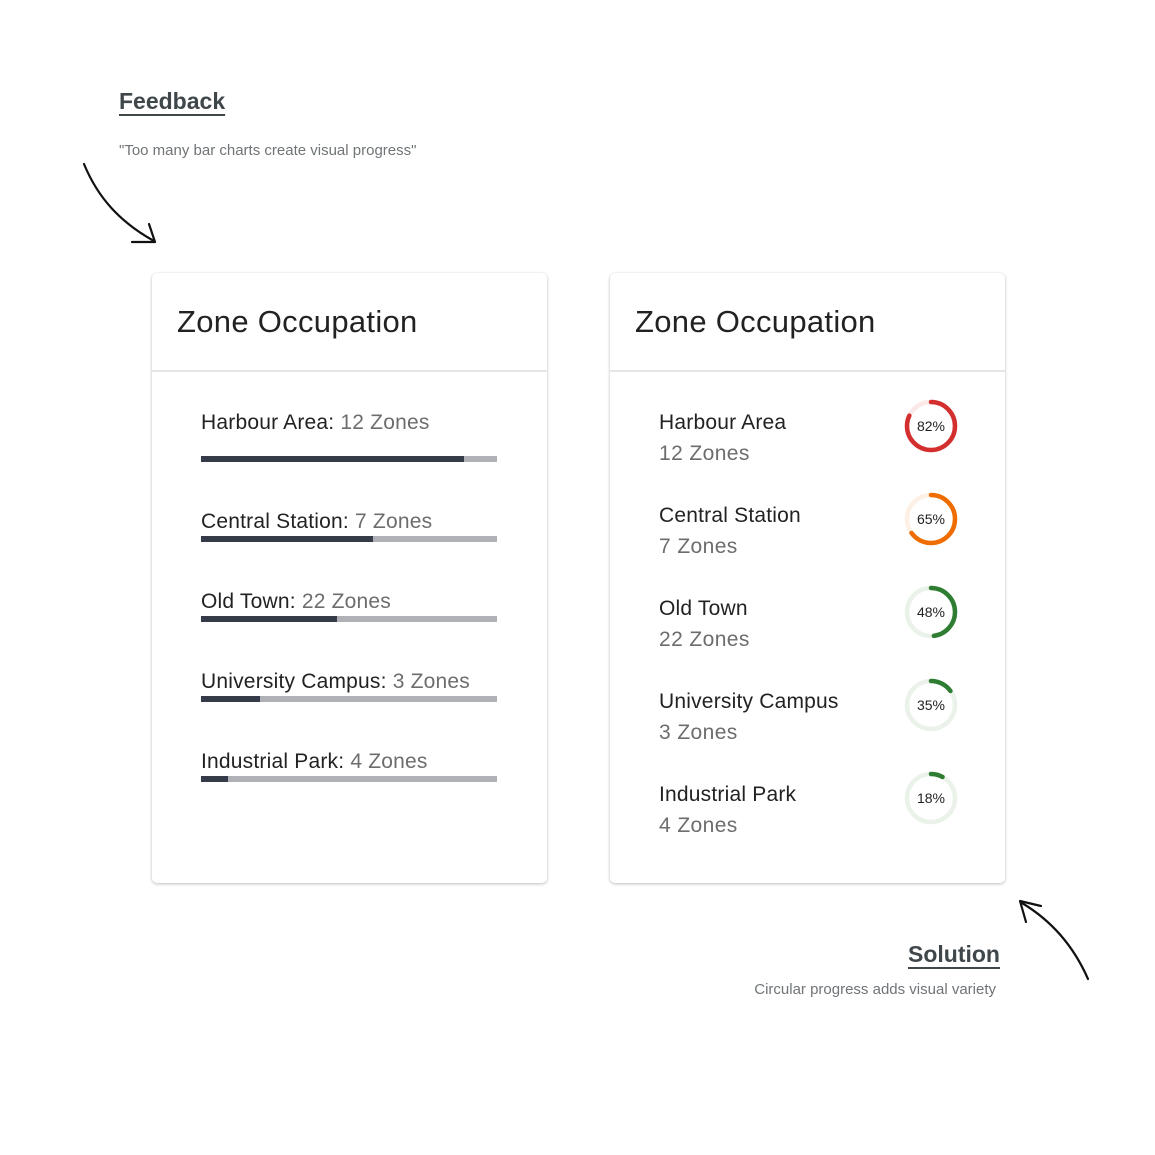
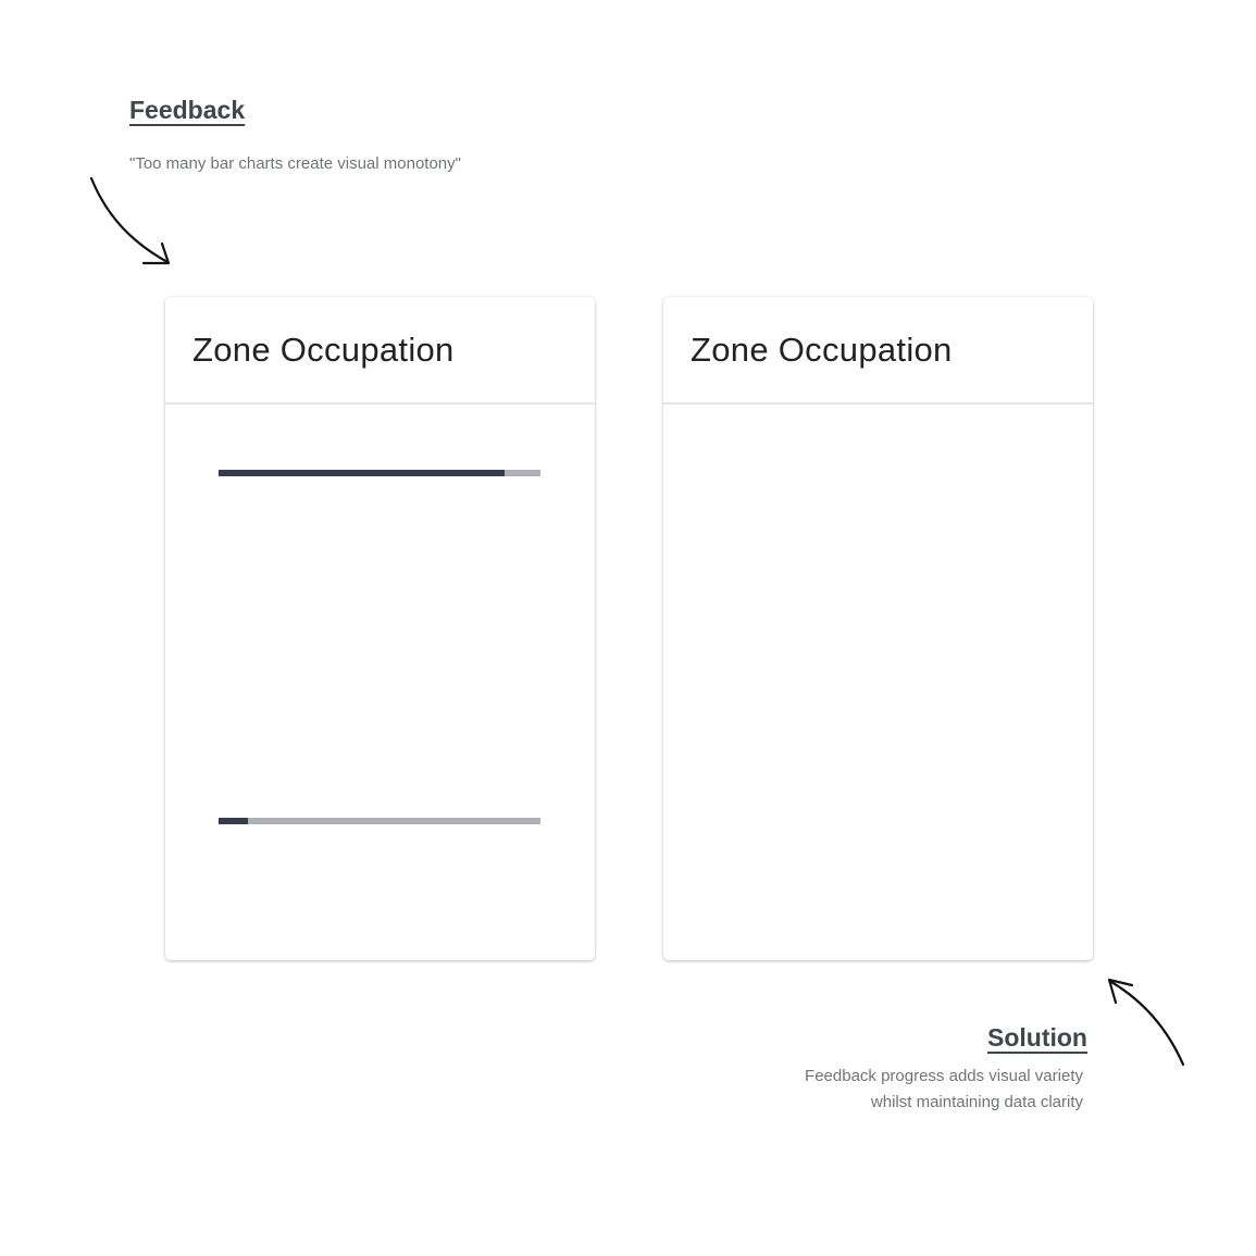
  Feedback
- "Too many bar charts create visual progress"
+ "Too many bar charts create visual monotony"
  Zone Occupation
- Harbour Area: 12 Zones
- Central Station: 7 Zones
- Old Town: 22 Zones
- University Campus: 3 Zones
- Industrial Park: 4 Zones
  Zone Occupation
- Harbour Area
- 12 Zones
- 82%
- Central Station
- 7 Zones
- 65%
- Old Town
- 22 Zones
- 48%
- University Campus
- 3 Zones
- 35%
- Industrial Park
- 4 Zones
- 18%
  Solution
- Circular progress adds visual variety
+ Feedback progress adds visual variety
+ whilst maintaining data clarity
